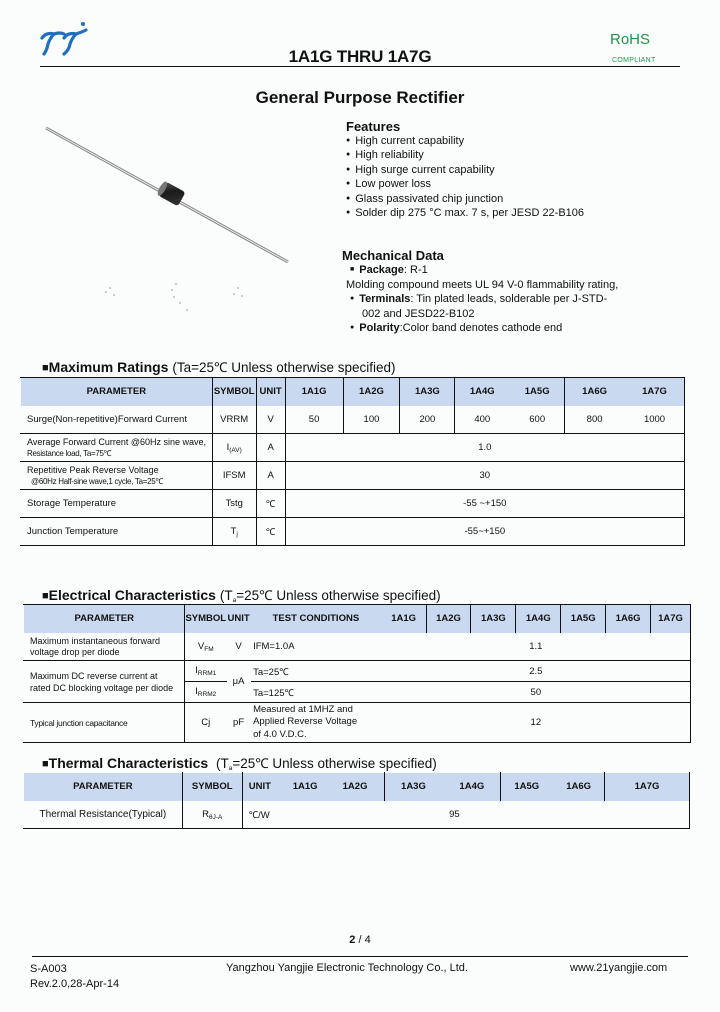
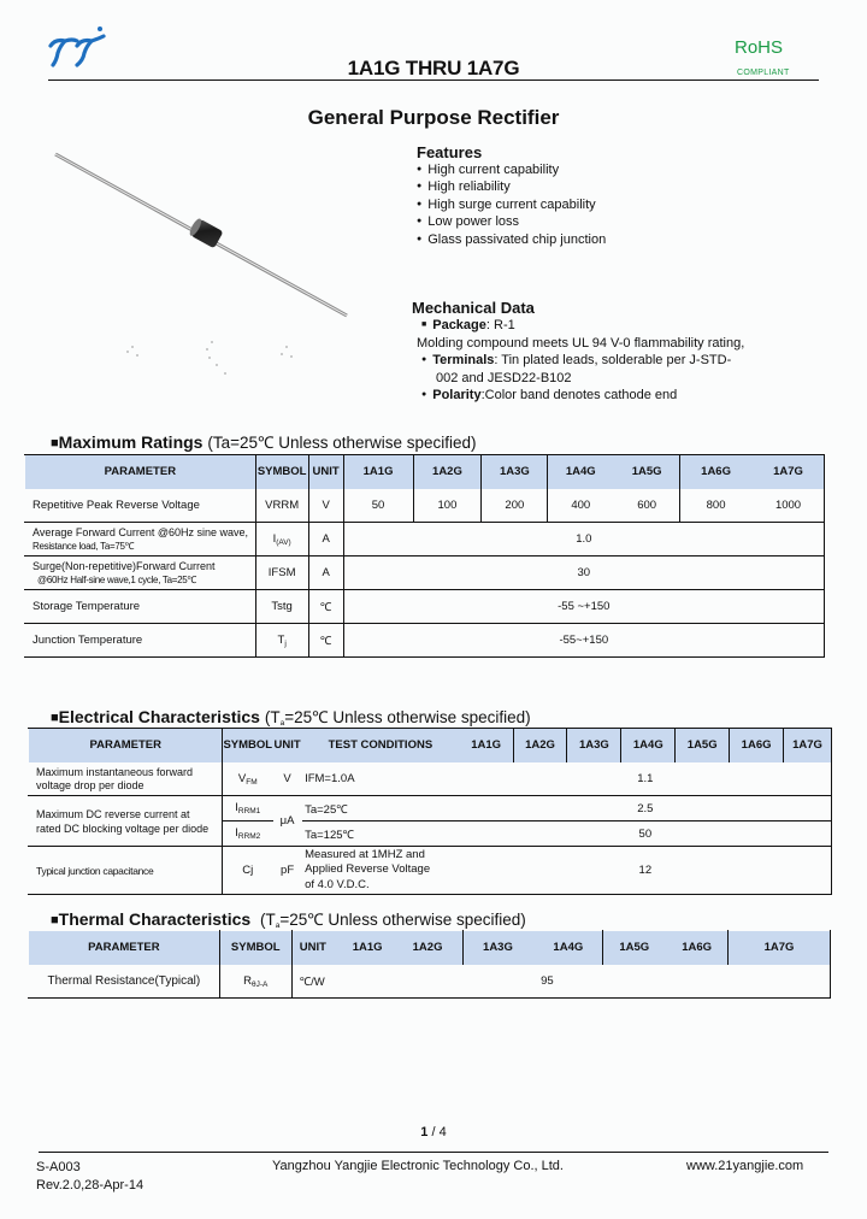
  1A1G THRU 1A7G
  RoHS
  General Purpose Rectifier
  Features
  High current capability
  High reliability
  High surge current capability
  Low power loss
  Glass passivated chip junction
- Solder dip 275 °C max. 7 s, per JESD 22-B106
  Mechanical Data
  Package: R-1
  Molding compound meets UL 94 V-0 flammability rating,
  Terminals: Tin plated leads, solderable per J-STD-
  002 and JESD22-B102
  Polarity:Color band denotes cathode end
  ■Maximum Ratings (Ta=25℃ Unless otherwise specified)
  PARAMETER	SYMBOL	UNIT	1A1G	1A2G	1A3G	1A4G	1A5G	1A6G	1A7G
- Surge(Non-repetitive)Forward Current	VRRM	V	50	100	200	400	600	800	1000
+ Repetitive Peak Reverse Voltage	VRRM	V	50	100	200	400	600	800	1000
  Average Forward Current @60Hz sine wave,Resistance load, Ta=75℃	I	A	1.0
- Repetitive Peak Reverse Voltage@60Hz Half-sine wave,1 cycle, Ta=25℃	IFSM	A	30
+ Surge(Non-repetitive)Forward Current@60Hz Half-sine wave,1 cycle, Ta=25℃	IFSM	A	30
  Storage Temperature	Tstg	℃	-55 ~+150
  Junction Temperature	T	℃	-55~+150
  ■Electrical Characteristics (T =25℃ Unless otherwise specified)
  PARAMETER	SYMBOL	UNIT	TEST CONDITIONS	1A1G	1A2G	1A3G	1A4G	1A5G	1A6G	1A7G
  Maximum instantaneous forwardvoltage drop per diode	V	V	IFM=1.0A	1.1
  Maximum DC reverse current atrated DC blocking voltage per diode	I	μA	Ta=25℃	2.5
  I	Ta=125℃	50
  Typical junction capacitance	Cj	pF	Measured at 1MHZ andApplied Reverse Voltageof 4.0 V.D.C.	12
  ■Thermal Characteristics (T =25℃ Unless otherwise specified)
  PARAMETER	SYMBOL	UNIT	1A1G	1A2G	1A3G	1A4G	1A5G	1A6G	1A7G
  Thermal Resistance(Typical)	R	℃/W	95
- 2 / 4
+ 1 / 4
  S-A003
  Rev.2.0,28-Apr-14
  Yangzhou Yangjie Electronic Technology Co., Ltd.
  www.21yangjie.com
